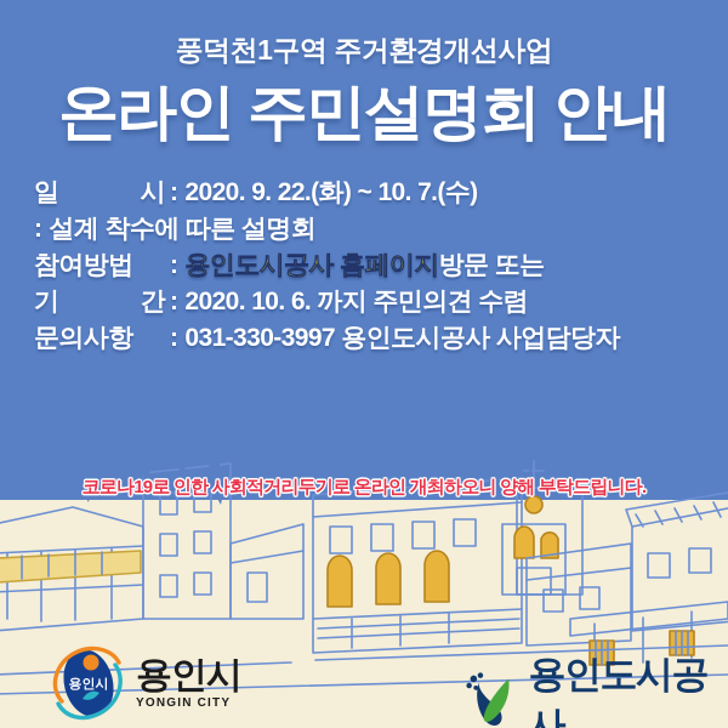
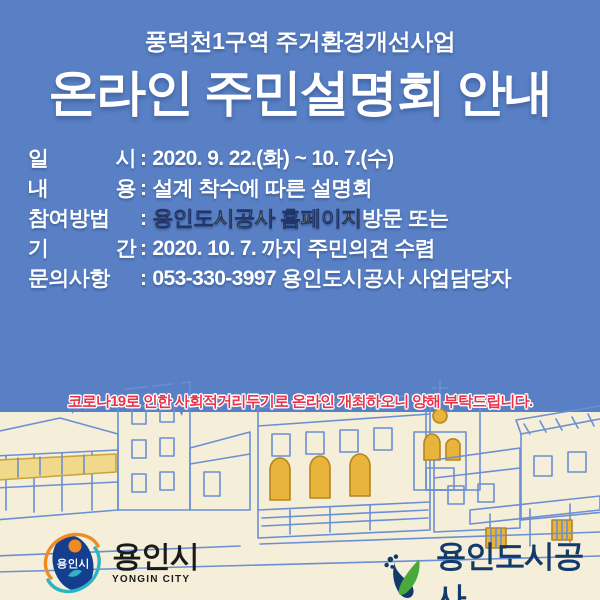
  풍덕천1구역 주거환경개선사업
  온라인 주민설명회 안내
  일 시
  :
  2020. 9. 22.(화) ~ 10. 7.(수)
+ 내 용
  :
  설계 착수에 따른 설명회
  참여방법
  :
  용인도시공사 홈페이지
  방문 또는
  기 간
  :
- 2020. 10. 6. 까지 주민의견 수렴
+ 2020. 10. 7. 까지 주민의견 수렴
  문의사항
  :
- 031-330-3997 용인도시공사 사업담당자
+ 053-330-3997 용인도시공사 사업담당자
  코로나19로 인한 사회적거리두기로 온라인 개최하오니 양해 부탁드립니다.
  용인시
  용인시
  YONGIN CITY
  용인도시공사
